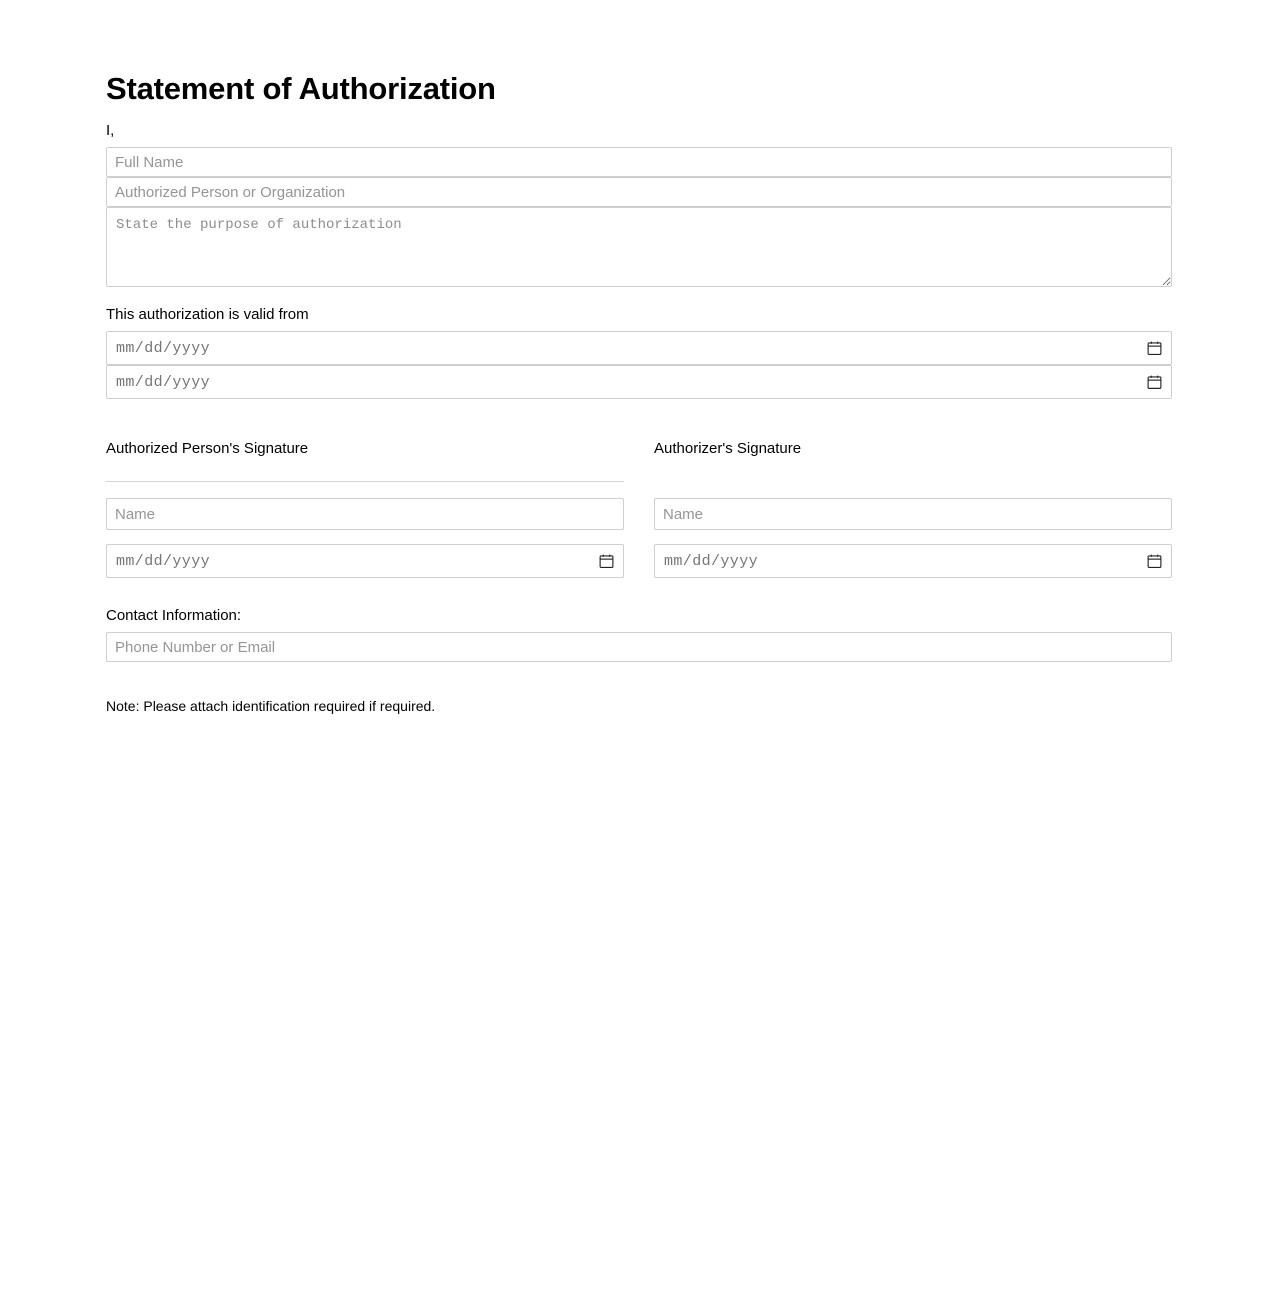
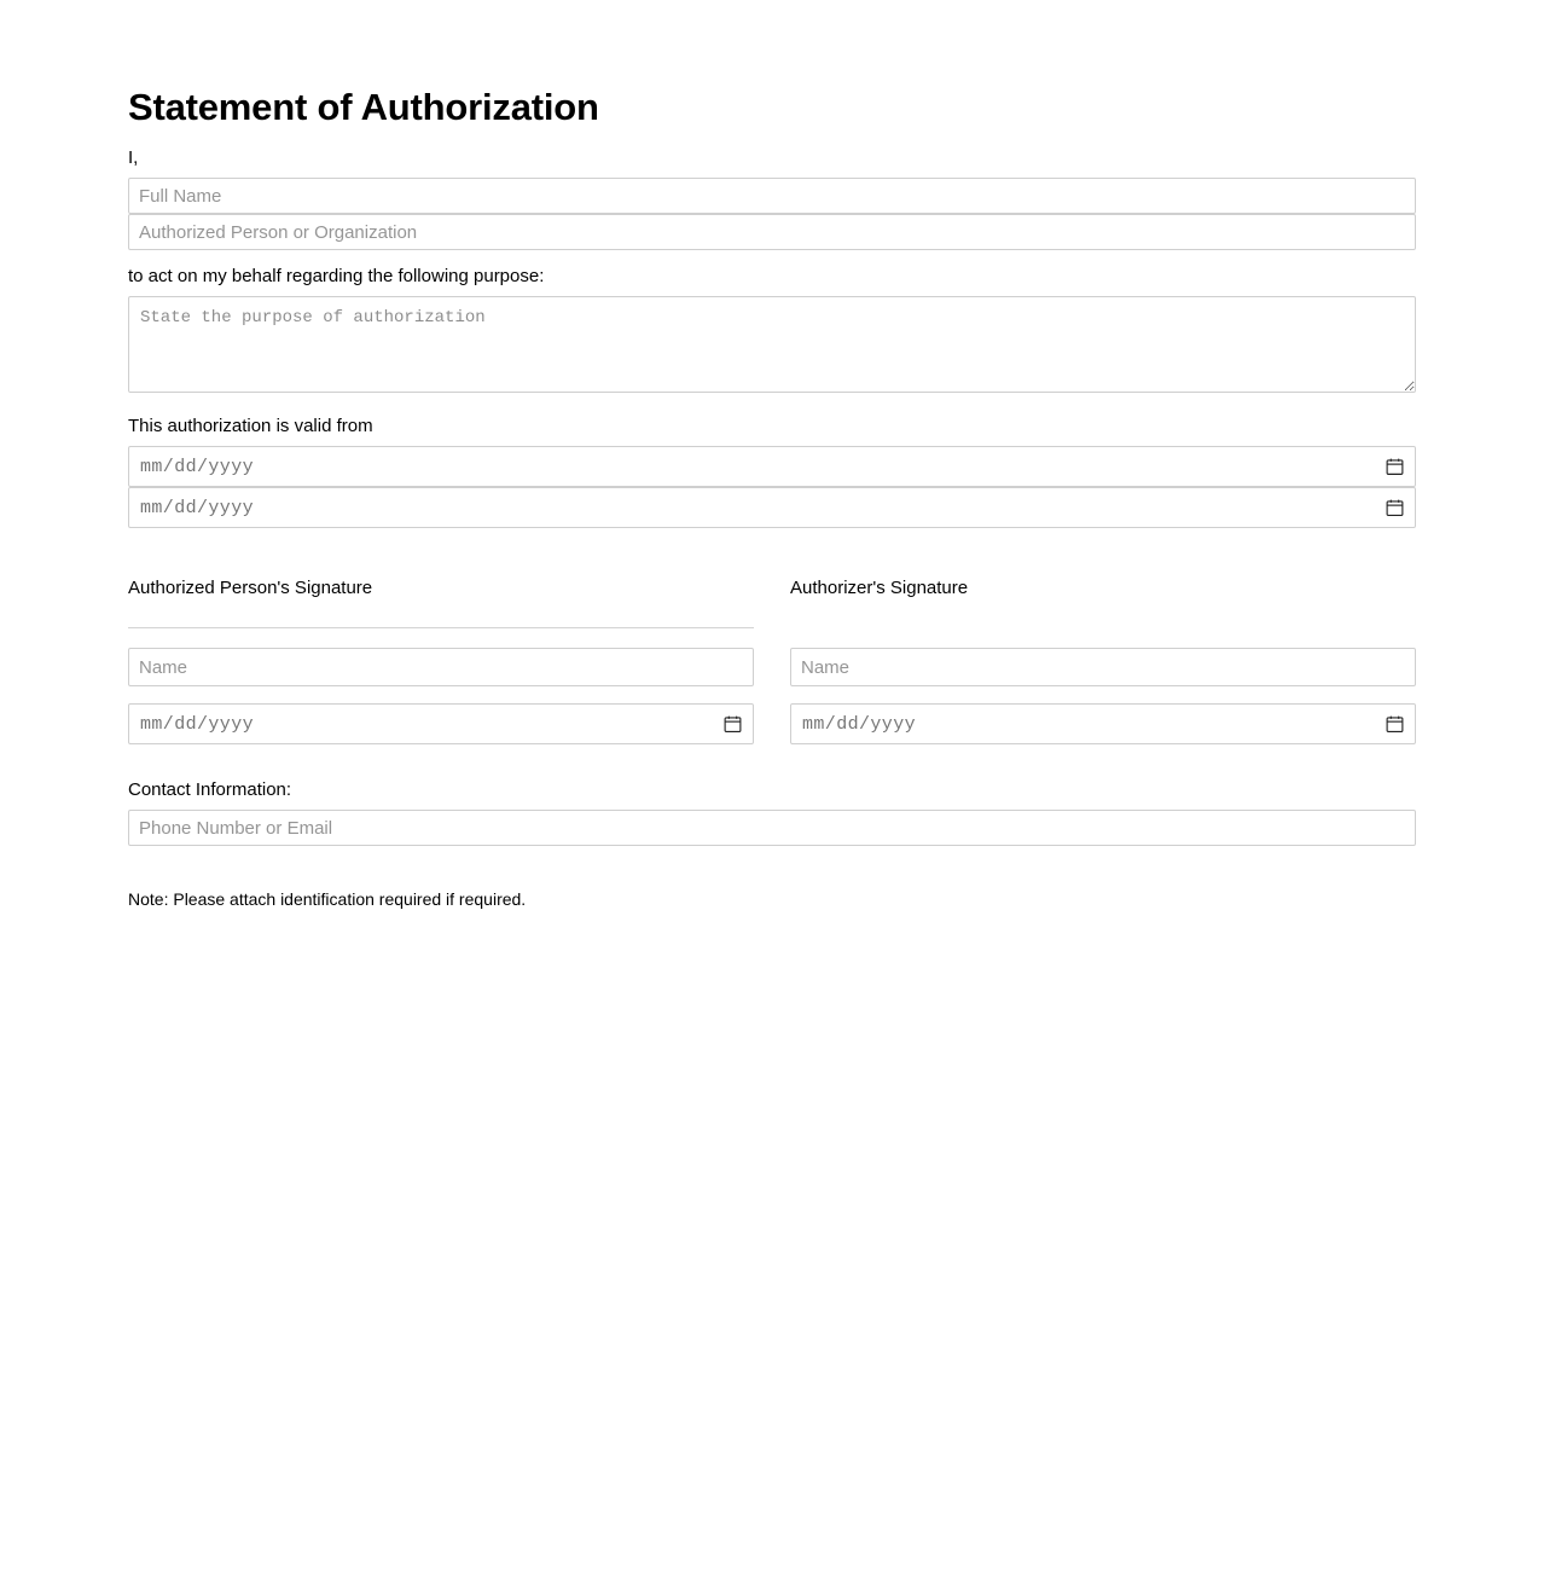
  Statement of Authorization
  I,
  Full Name
  Authorized Person or Organization
+ to act on my behalf regarding the following purpose:
  State the purpose of authorization
  This authorization is valid from
  mm/dd/yyyy
  mm/dd/yyyy
  Authorized Person's Signature
  Name
  mm/dd/yyyy
  Authorizer's Signature
  Name
  mm/dd/yyyy
  Contact Information:
  Phone Number or Email
  Note: Please attach identification required if required.
